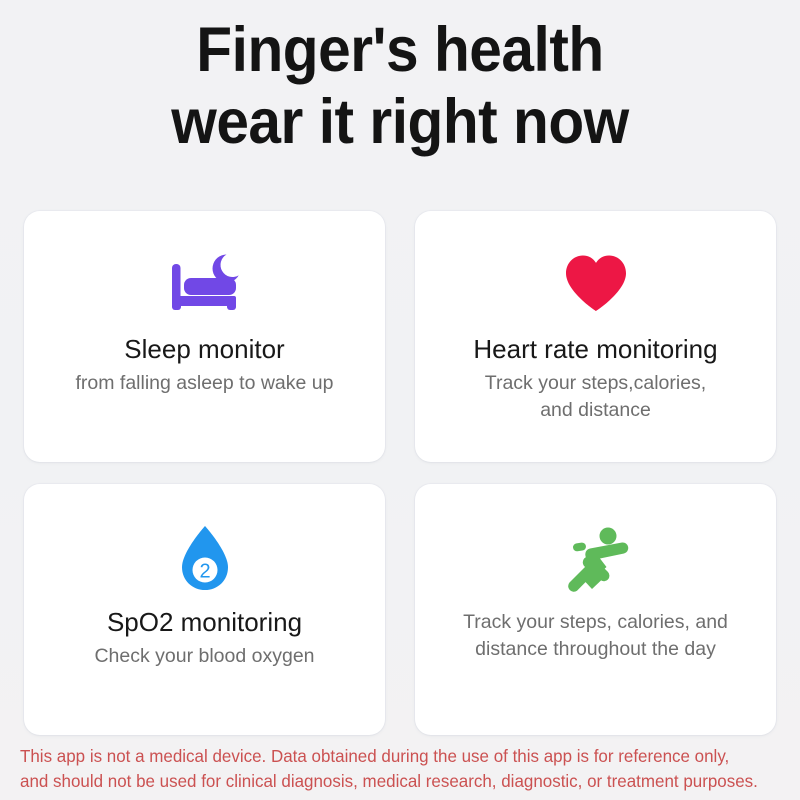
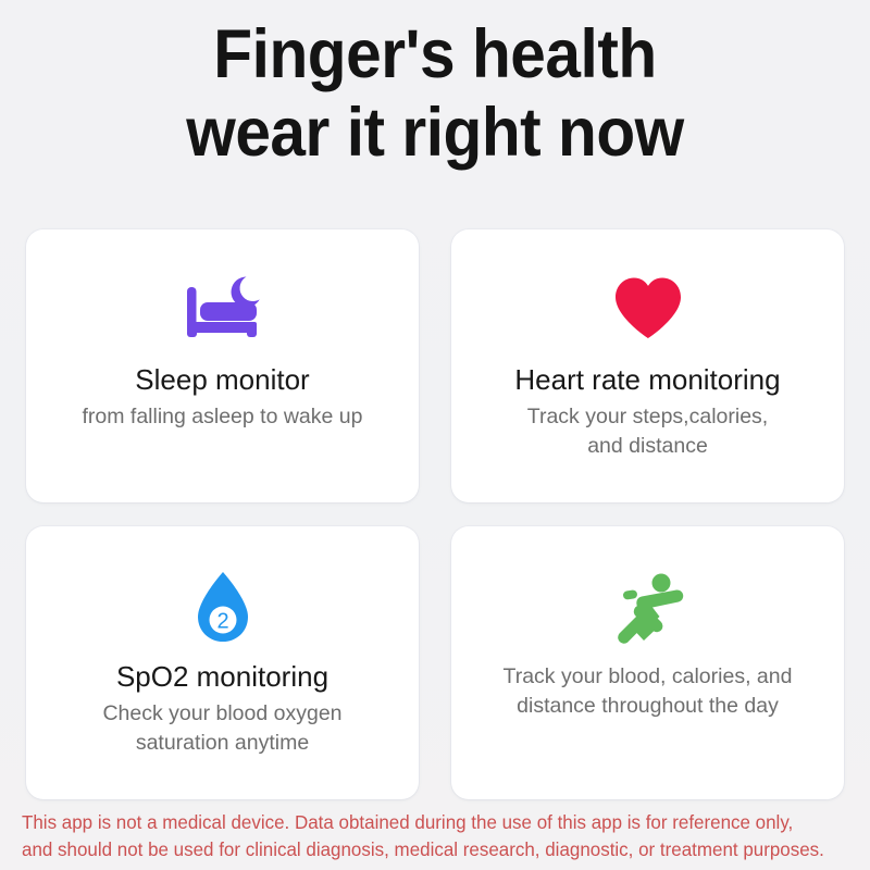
  Finger's health
  wear it right now
  Sleep monitor
  from falling asleep to wake up
  Heart rate monitoring
  Track your steps,calories,
  and distance
  2
  SpO2 monitoring
  Check your blood oxygen
+ saturation anytime
- Track your steps, calories, and
+ Track your blood, calories, and
  distance throughout the day
  This app is not a medical device. Data obtained during the use of this app is for reference only,
  and should not be used for clinical diagnosis, medical research, diagnostic, or treatment purposes.
